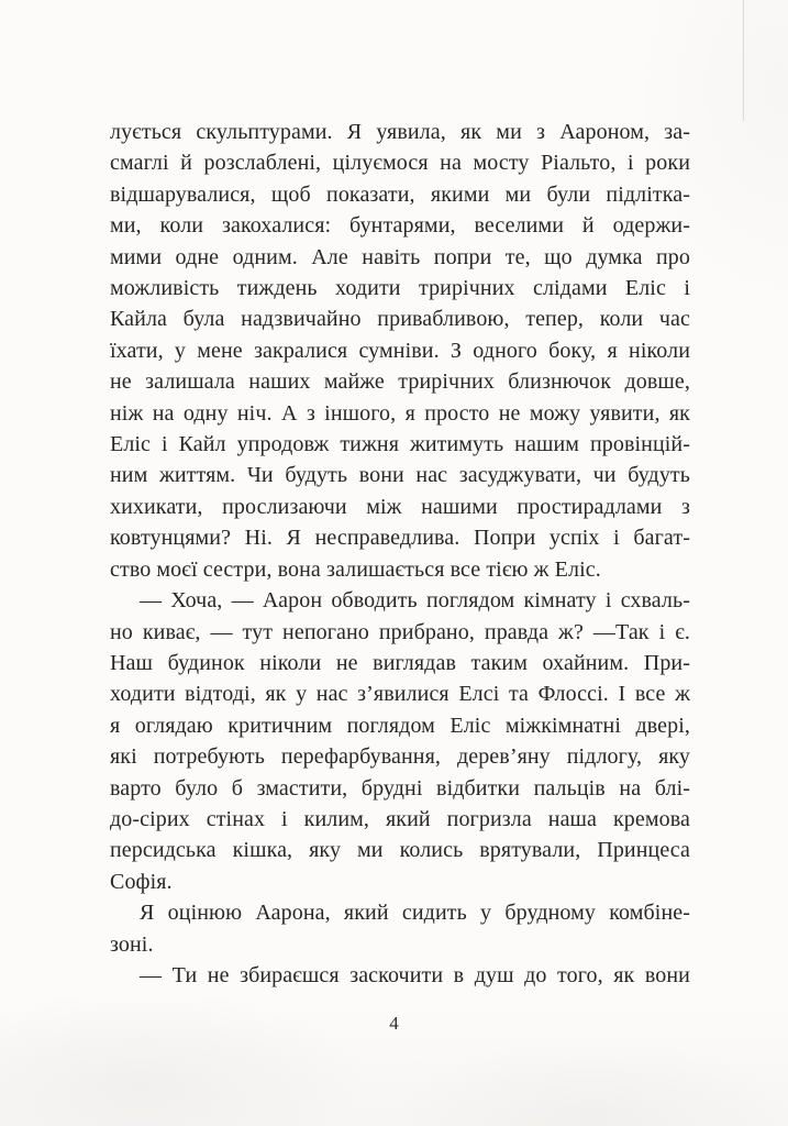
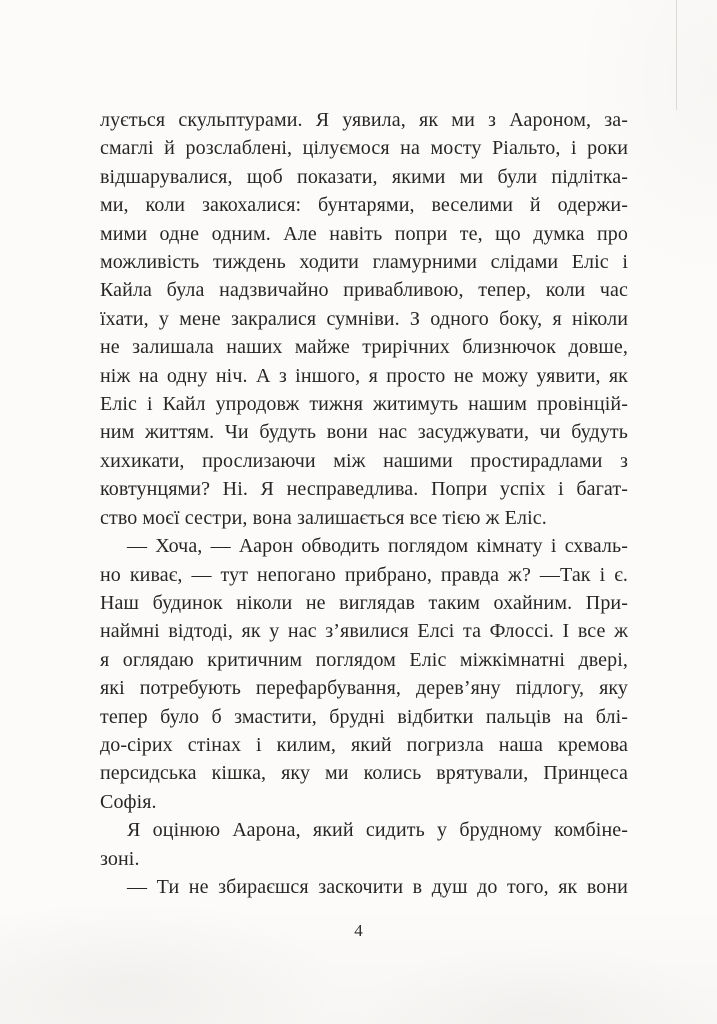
  лується скульптурами. Я уявила, як ми з Аароном, за-
  смаглі й розслаблені, цілуємося на мосту Ріальто, і роки
  відшарувалися, щоб показати, якими ми були підлітка-
  ми, коли закохалися: бунтарями, веселими й одержи-
  мими одне одним. Але навіть попри те, що думка про
- можливість тиждень ходити трирічних слідами Еліс і
+ можливість тиждень ходити гламурними слідами Еліс і
  Кайла була надзвичайно привабливою, тепер, коли час
  їхати, у мене закралися сумніви. З одного боку, я ніколи
  не залишала наших майже трирічних близнючок довше,
  ніж на одну ніч. А з іншого, я просто не можу уявити, як
  Еліс і Кайл упродовж тижня житимуть нашим провінцій-
  ним життям. Чи будуть вони нас засуджувати, чи будуть
  хихикати, прослизаючи між нашими простирадлами з
  ковтунцями? Ні. Я несправедлива. Попри успіх і багат-
  ство моєї сестри, вона залишається все тією ж Еліс.
  — Хоча, — Аарон обводить поглядом кімнату і схваль-
  но киває, — тут непогано прибрано, правда ж? —Так і є.
  Наш будинок ніколи не виглядав таким охайним. При-
- ходити відтоді, як у нас з’явилися Елсі та Флоссі. І все ж
+ наймні відтоді, як у нас з’явилися Елсі та Флоссі. І все ж
  я оглядаю критичним поглядом Еліс міжкімнатні двері,
  які потребують перефарбування, дерев’яну підлогу, яку
- варто було б змастити, брудні відбитки пальців на блі-
+ тепер було б змастити, брудні відбитки пальців на блі-
  до-сірих стінах і килим, який погризла наша кремова
  персидська кішка, яку ми колись врятували, Принцеса
  Софія.
  Я оцінюю Аарона, який сидить у брудному комбіне-
  зоні.
  — Ти не збираєшся заскочити в душ до того, як вони
  4
